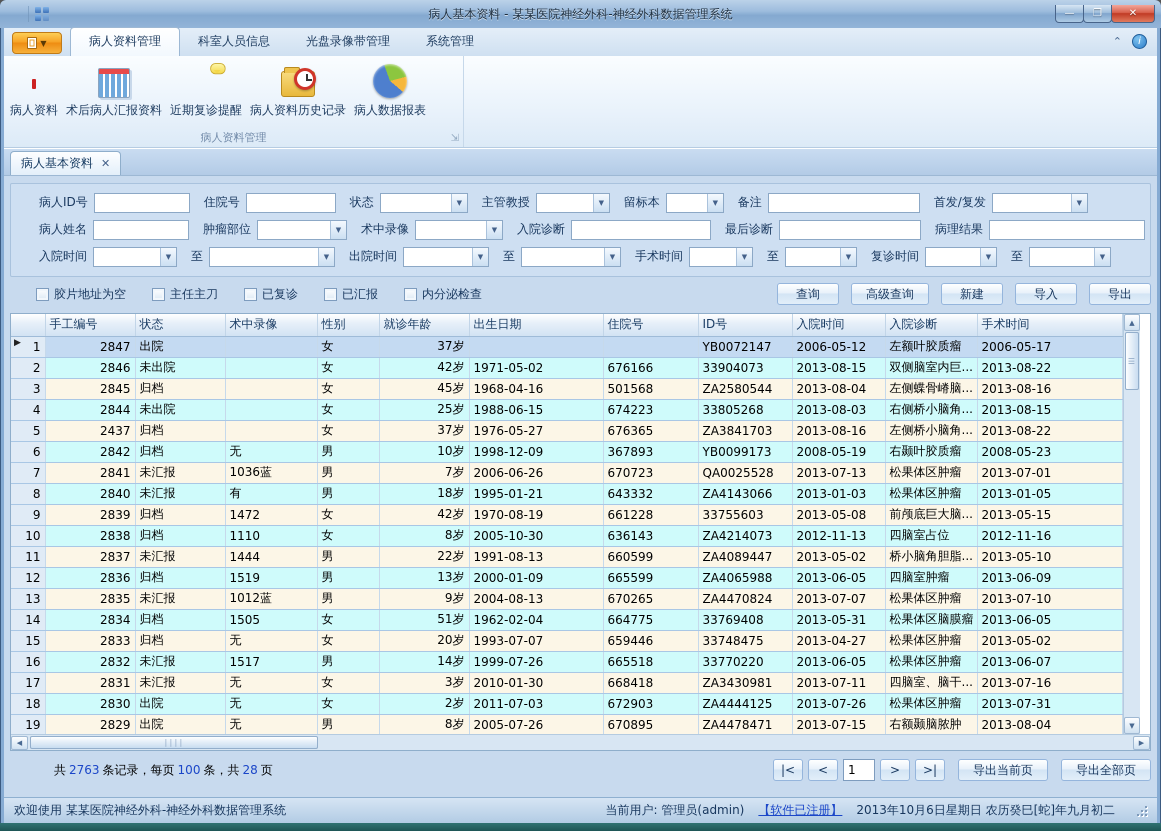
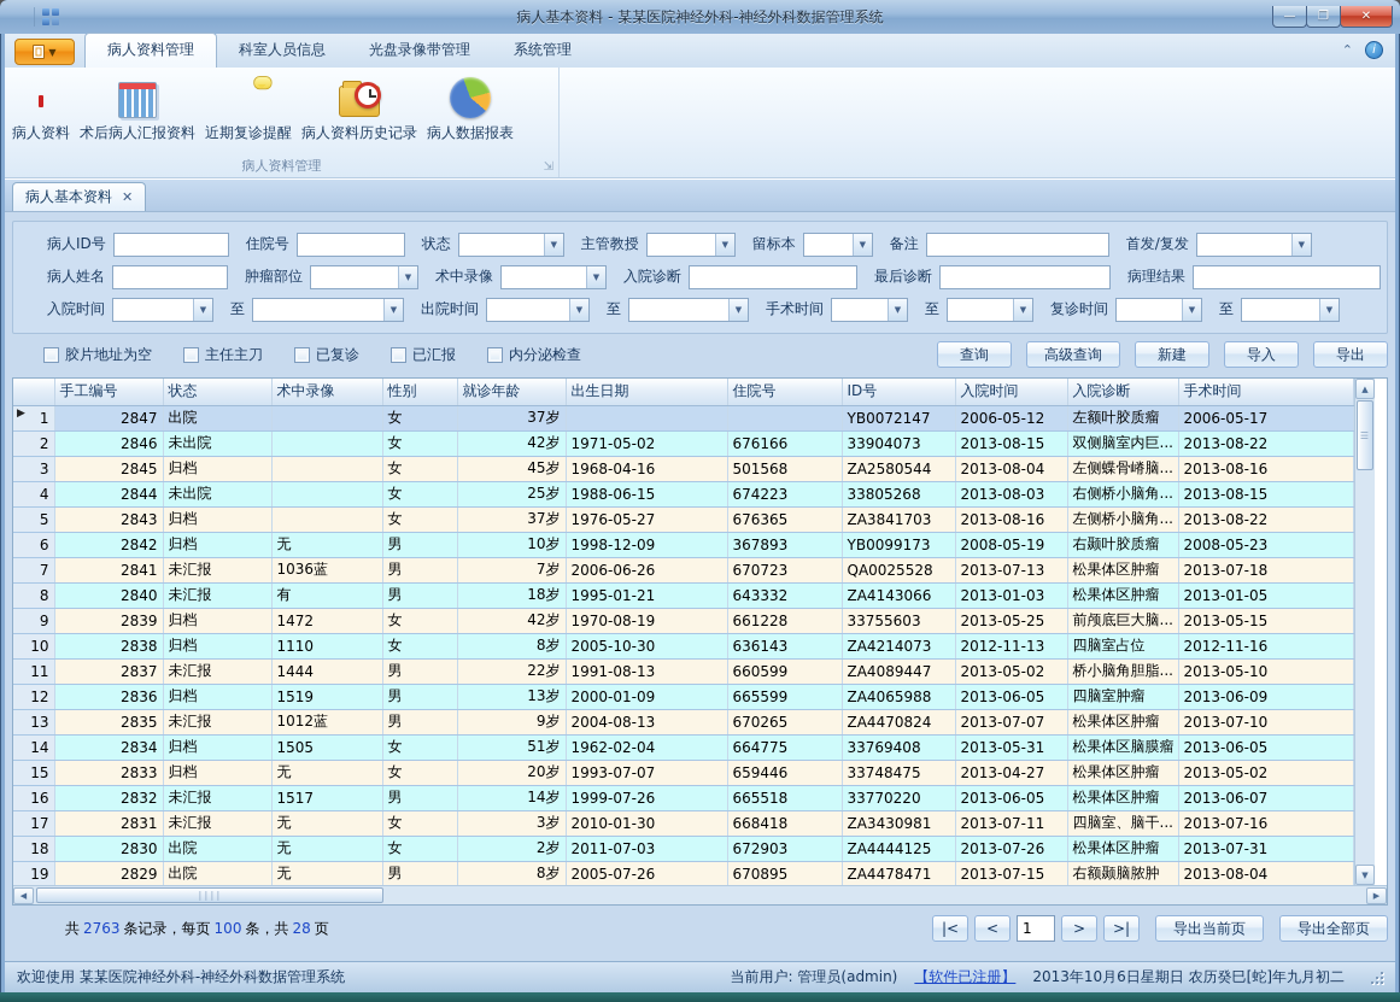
  病人基本资料 - 某某医院神经外科-神经外科数据管理系统
  —
  ❐
  ✕
  ▼
  病人资料管理
  科室人员信息
  光盘录像带管理
  系统管理
  ⌃
  i
  病人资料
  术后病人汇报资料
  近期复诊提醒
  病人资料历史记录
  病人数据报表
  病人资料管理
  ⇲
  病人基本资料
  ✕
  病人ID号
  住院号
  状态
  ▼
  主管教授
  ▼
  留标本
  ▼
  备注
  首发/复发
  ▼
  病人姓名
  肿瘤部位
  ▼
  术中录像
  ▼
  入院诊断
  最后诊断
  病理结果
  入院时间
  ▼
  至
  ▼
  出院时间
  ▼
  至
  ▼
  手术时间
  ▼
  至
  ▼
  复诊时间
  ▼
  至
  ▼
  胶片地址为空
  主任主刀
  已复诊
  已汇报
  内分泌检查
  查询
  高级查询
  新建
  导入
  导出
  	手工编号	状态	术中录像	性别	就诊年龄	出生日期	住院号	ID号	入院时间	入院诊断	手术时间
  ▶ 1	2847	出院		女	37岁			YB0072147	2006-05-12	左额叶胶质瘤	2006-05-17
  2	2846	未出院		女	42岁	1971-05-02	676166	33904073	2013-08-15	双侧脑室内巨...	2013-08-22
  3	2845	归档		女	45岁	1968-04-16	501568	ZA2580544	2013-08-04	左侧蝶骨嵴脑...	2013-08-16
  4	2844	未出院		女	25岁	1988-06-15	674223	33805268	2013-08-03	右侧桥小脑角...	2013-08-15
- 5	2437	归档		女	37岁	1976-05-27	676365	ZA3841703	2013-08-16	左侧桥小脑角...	2013-08-22
+ 5	2843	归档		女	37岁	1976-05-27	676365	ZA3841703	2013-08-16	左侧桥小脑角...	2013-08-22
  6	2842	归档	无	男	10岁	1998-12-09	367893	YB0099173	2008-05-19	右颞叶胶质瘤	2008-05-23
- 7	2841	未汇报	1036蓝	男	7岁	2006-06-26	670723	QA0025528	2013-07-13	松果体区肿瘤	2013-07-01
+ 7	2841	未汇报	1036蓝	男	7岁	2006-06-26	670723	QA0025528	2013-07-13	松果体区肿瘤	2013-07-18
  8	2840	未汇报	有	男	18岁	1995-01-21	643332	ZA4143066	2013-01-03	松果体区肿瘤	2013-01-05
- 9	2839	归档	1472	女	42岁	1970-08-19	661228	33755603	2013-05-08	前颅底巨大脑...	2013-05-15
+ 9	2839	归档	1472	女	42岁	1970-08-19	661228	33755603	2013-05-25	前颅底巨大脑...	2013-05-15
  10	2838	归档	1110	女	8岁	2005-10-30	636143	ZA4214073	2012-11-13	四脑室占位	2012-11-16
  11	2837	未汇报	1444	男	22岁	1991-08-13	660599	ZA4089447	2013-05-02	桥小脑角胆脂...	2013-05-10
  12	2836	归档	1519	男	13岁	2000-01-09	665599	ZA4065988	2013-06-05	四脑室肿瘤	2013-06-09
  13	2835	未汇报	1012蓝	男	9岁	2004-08-13	670265	ZA4470824	2013-07-07	松果体区肿瘤	2013-07-10
  14	2834	归档	1505	女	51岁	1962-02-04	664775	33769408	2013-05-31	松果体区脑膜瘤	2013-06-05
  15	2833	归档	无	女	20岁	1993-07-07	659446	33748475	2013-04-27	松果体区肿瘤	2013-05-02
  16	2832	未汇报	1517	男	14岁	1999-07-26	665518	33770220	2013-06-05	松果体区肿瘤	2013-06-07
  17	2831	未汇报	无	女	3岁	2010-01-30	668418	ZA3430981	2013-07-11	四脑室、脑干...	2013-07-16
  18	2830	出院	无	女	2岁	2011-07-03	672903	ZA4444125	2013-07-26	松果体区肿瘤	2013-07-31
  19	2829	出院	无	男	8岁	2005-07-26	670895	ZA4478471	2013-07-15	右额颞脑脓肿	2013-08-04
  ▲
  ☰
  ▼
  ◀
  ∣∣∣∣
  ▶
  共 2763 条记录，每页 100 条，共 28 页
  |<
  <
  1
  >
  >|
  导出当前页
  导出全部页
  欢迎使用 某某医院神经外科-神经外科数据管理系统
  当前用户: 管理员(admin)
  【软件已注册】
  2013年10月6日星期日 农历癸巳[蛇]年九月初二
